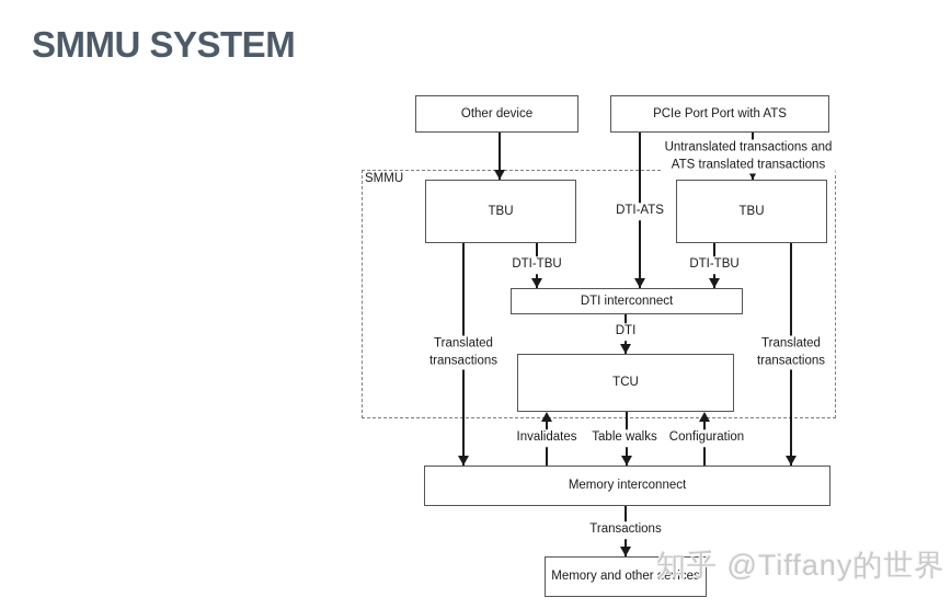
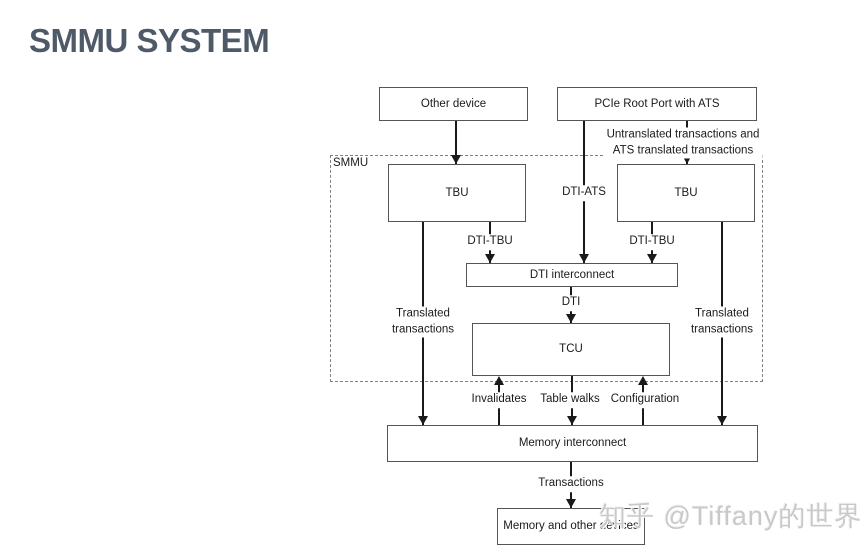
  SMMU SYSTEM
  SMMU
  Other device
- PCIe Port Port with ATS
+ PCIe Root Port with ATS
  TBU
  TBU
  DTI interconnect
  TCU
  Memory interconnect
  Memory and other devices
  Untranslated transactions and
  ATS translated transactions
  DTI-ATS
  DTI-TBU
  DTI-TBU
  Translated
  transactions
  Translated
  transactions
  DTI
  Invalidates
  Table walks
  Configuration
  Transactions
  知乎 @Tiffany的世界
